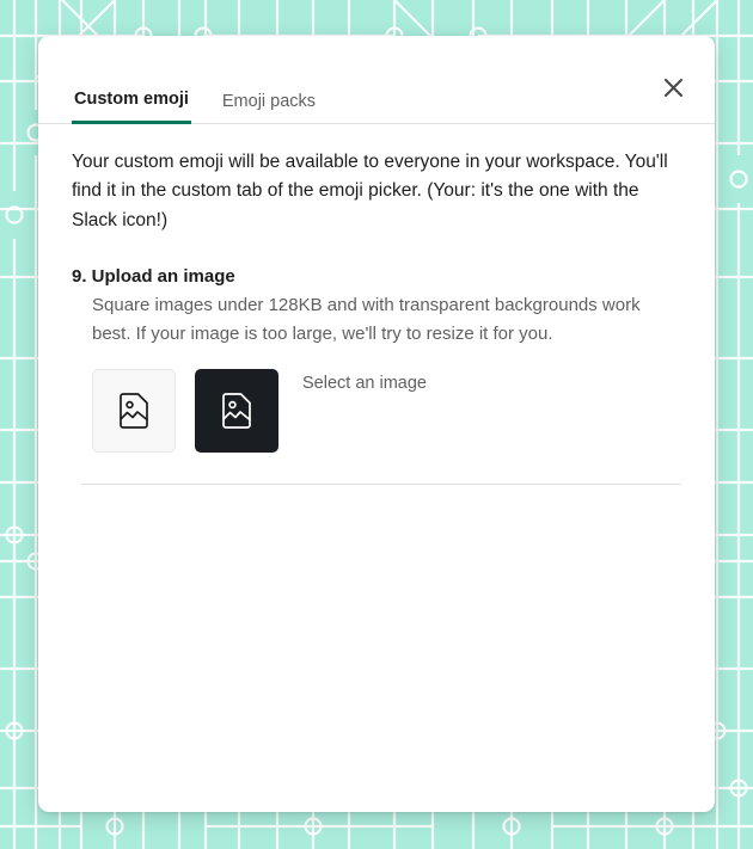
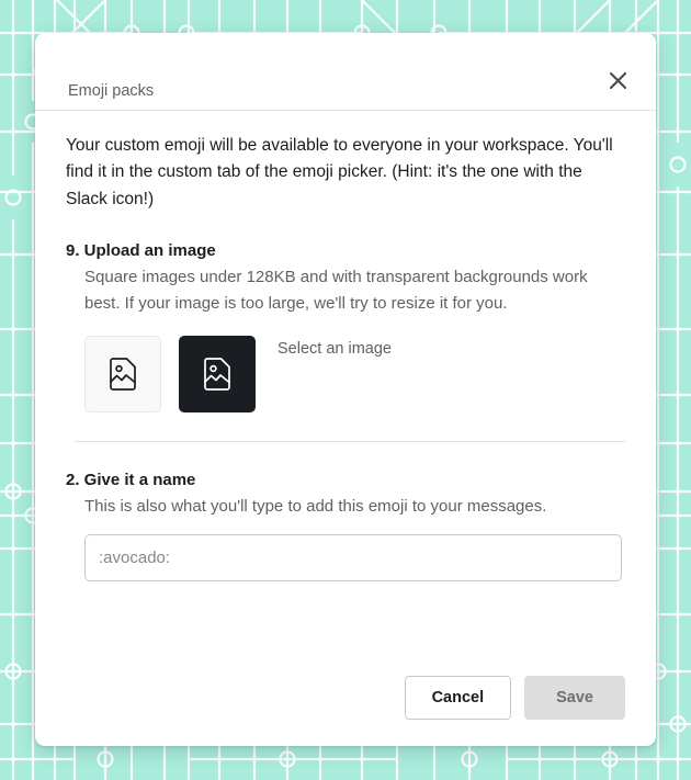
- Custom emoji
  Emoji packs
- Your custom emoji will be available to everyone in your workspace. You'll find it in the custom tab of the emoji picker. (Your: it's the one with the Slack icon!)
+ Your custom emoji will be available to everyone in your workspace. You'll find it in the custom tab of the emoji picker. (Hint: it's the one with the Slack icon!)
  9. Upload an image
  Square images under 128KB and with transparent backgrounds work best. If your image is too large, we'll try to resize it for you.
  Select an image
+ 2. Give it a name
+ This is also what you'll type to add this emoji to your messages.
+ :avocado:
+ Cancel
+ Save
